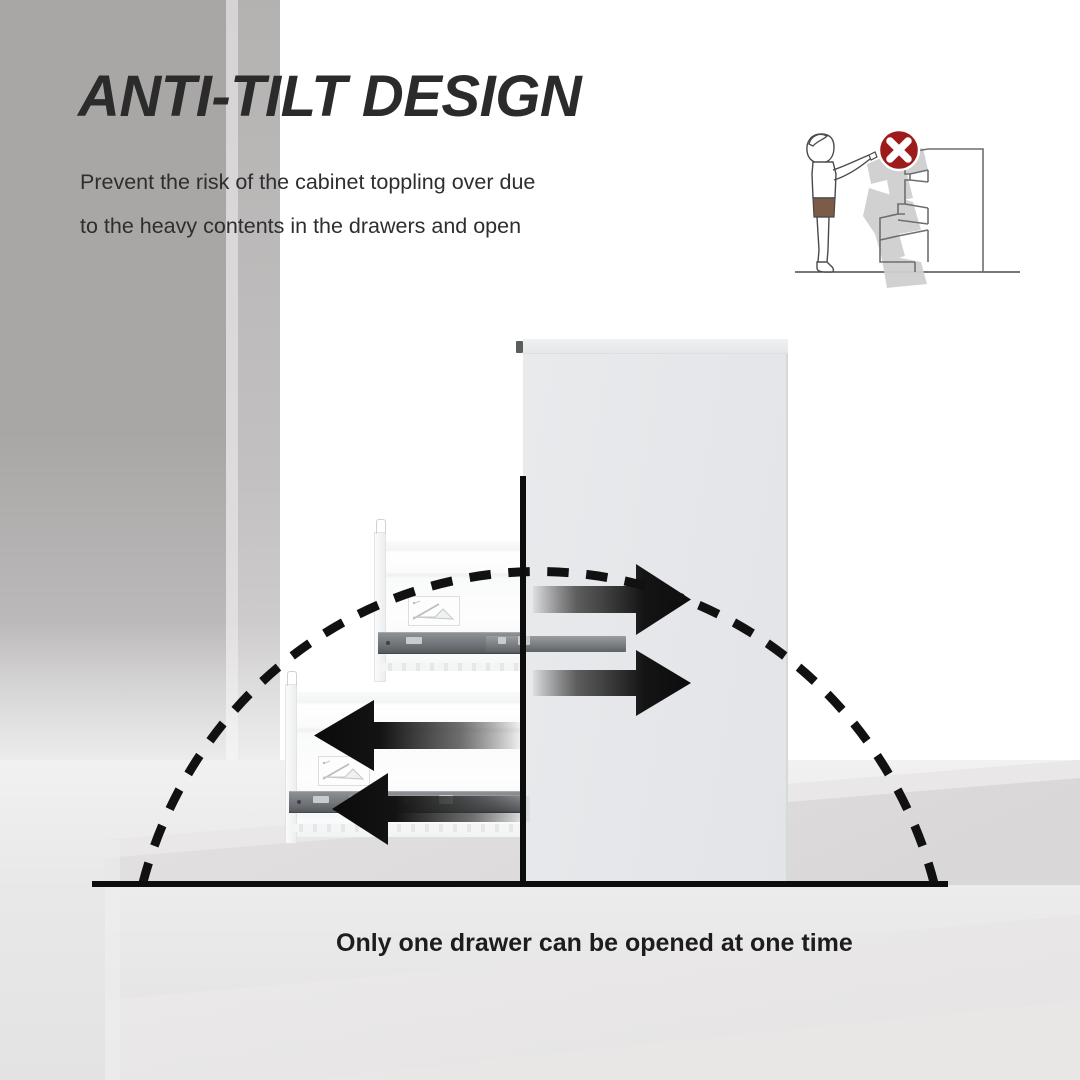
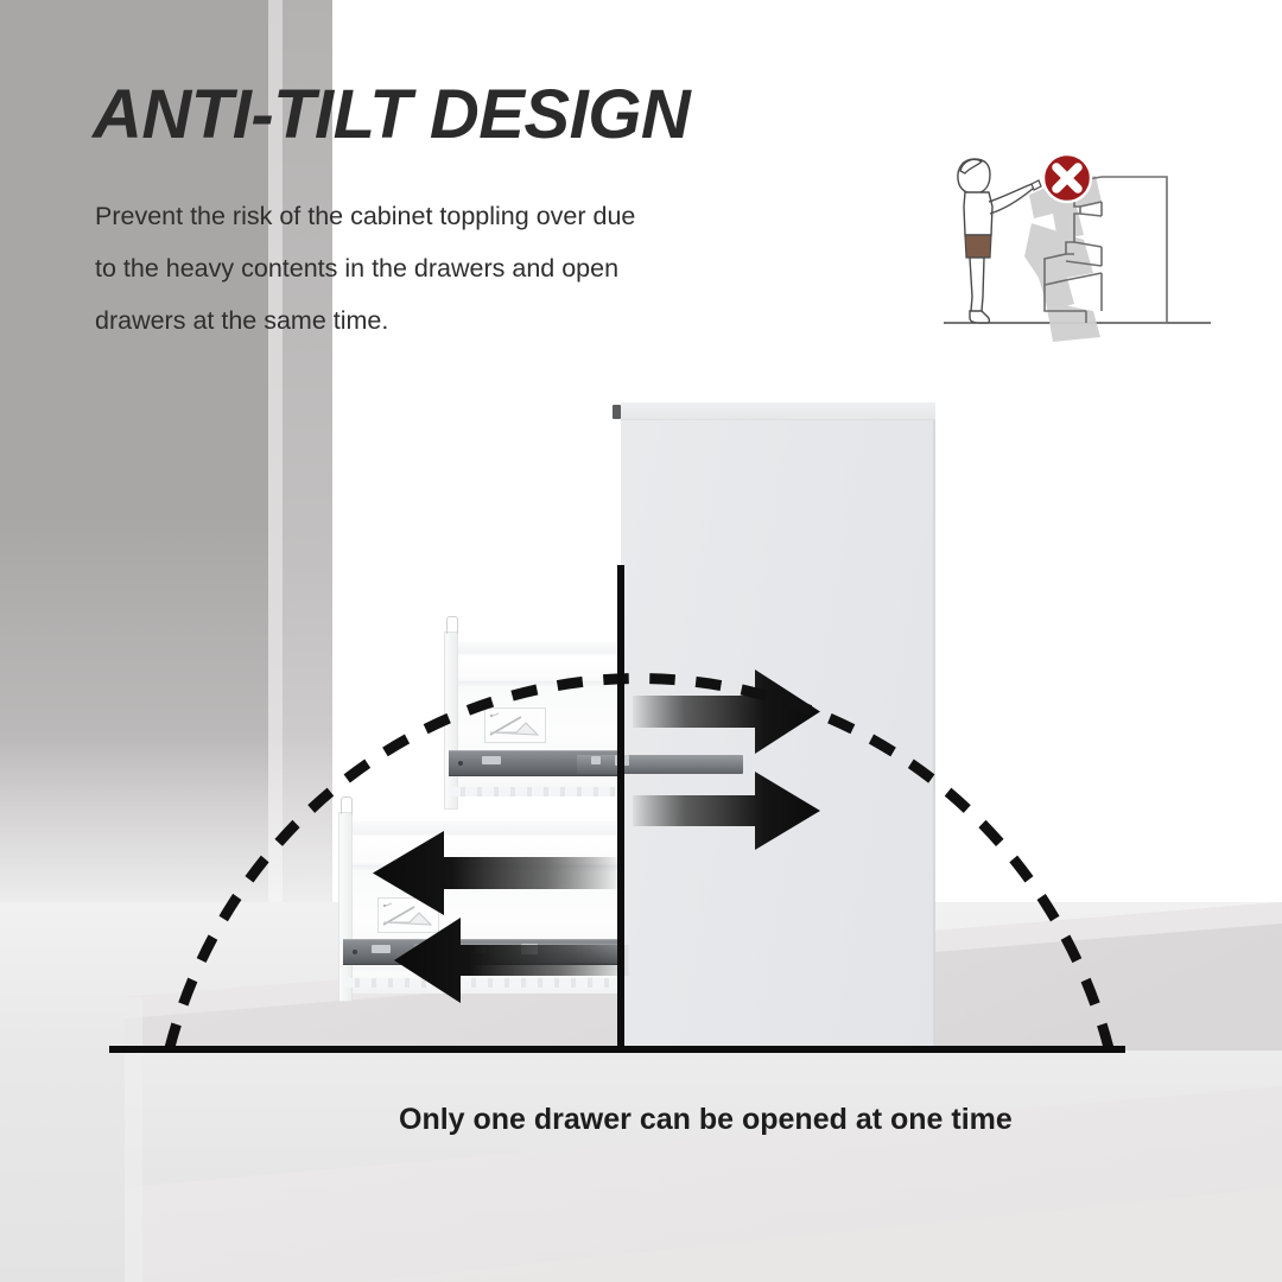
  ANTI-TILT DESIGN
  Prevent the risk of the cabinet toppling over due
  to the heavy contents in the drawers and open
+ drawers at the same time.
  Only one drawer can be opened at one time
